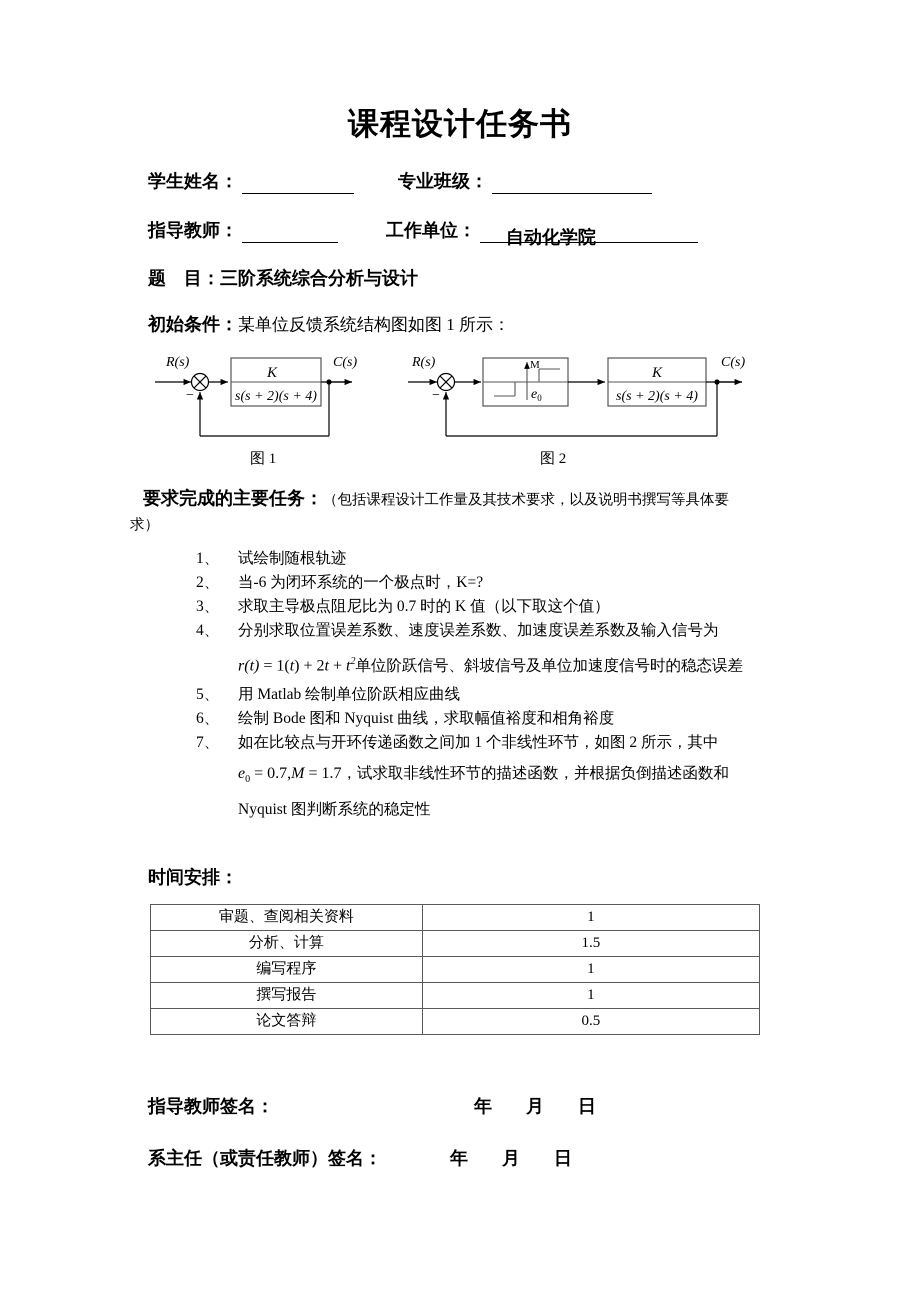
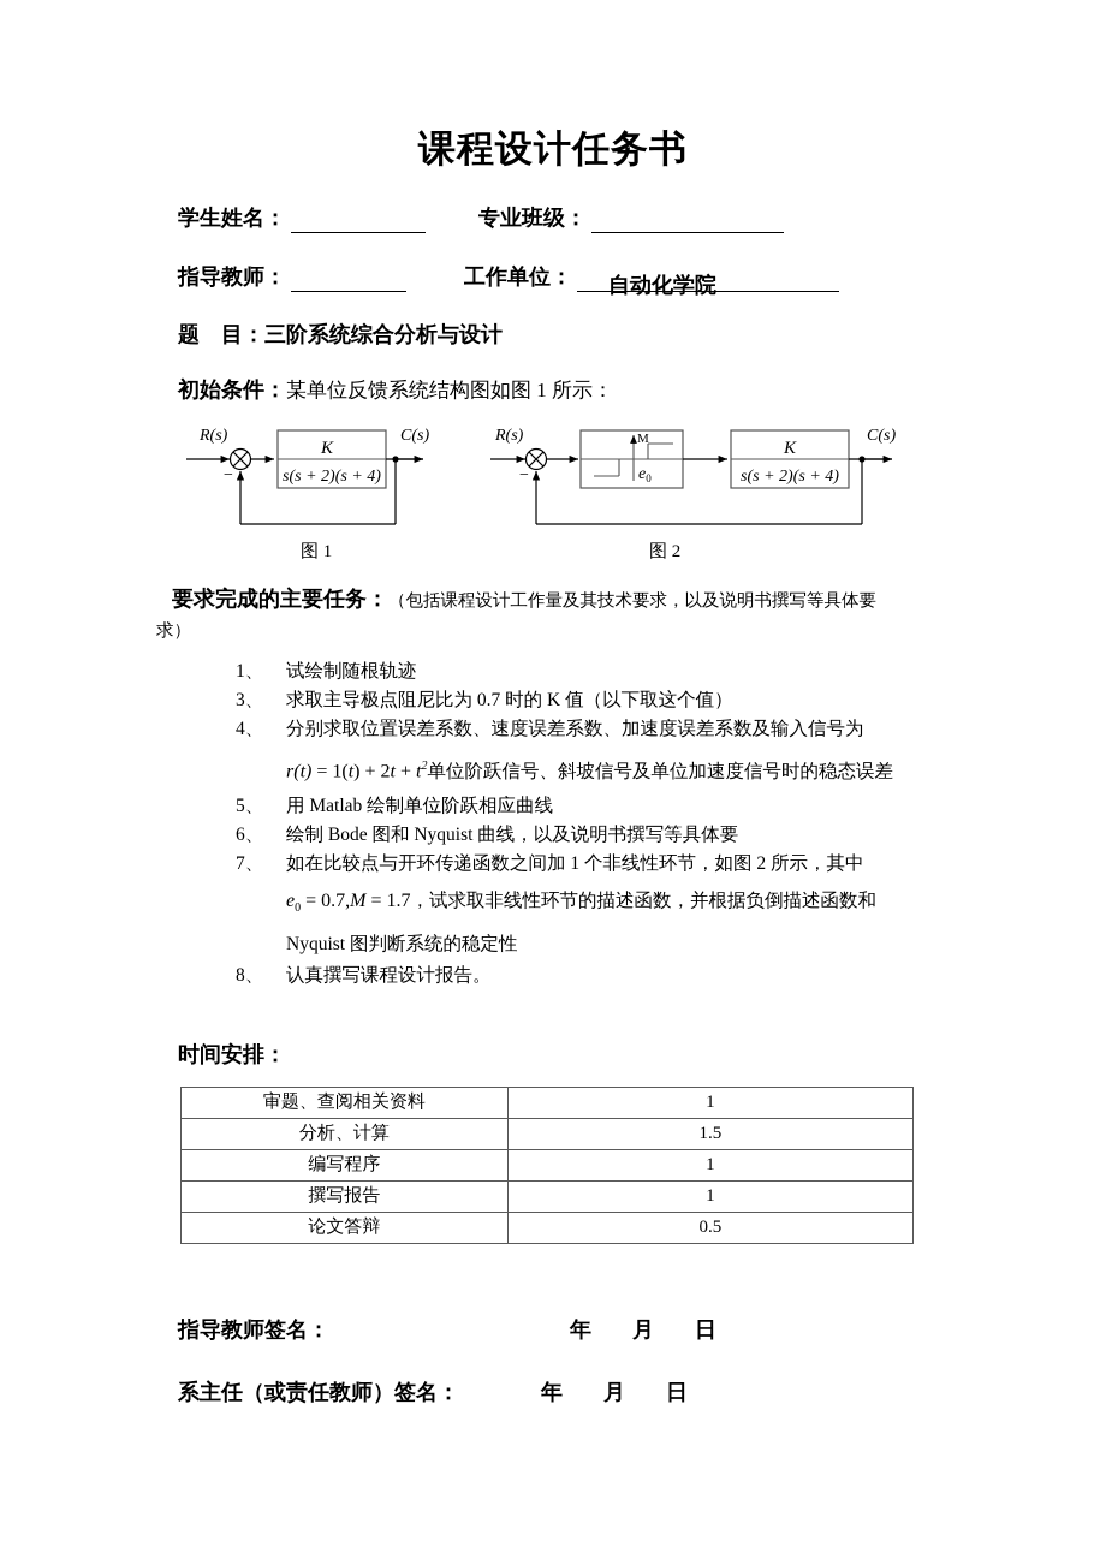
  课程设计任务书
  学生姓名： 专业班级：
  指导教师： 工作单位： 自动化学院
  题 目：三阶系统综合分析与设计
  初始条件：某单位反馈系统结构图如图 1 所示：
  R(s)
  C(s)
  −
  K
  s(s + 2)(s + 4)
  R(s)
  C(s)
  −
  M
  e0
  K
  s(s + 2)(s + 4)
  图 1
  图 2
  要求完成的主要任务：（包括课程设计工作量及其技术要求，以及说明书撰写等具体要
  求）
  1、
  试绘制随根轨迹
- 2、
- 当-6 为闭环系统的一个极点时，K=?
  3、
  求取主导极点阻尼比为 0.7 时的 K 值（以下取这个值）
  4、
  分别求取位置误差系数、速度误差系数、加速度误差系数及输入信号为
  r(t) = 1(t) + 2t + t2单位阶跃信号、斜坡信号及单位加速度信号时的稳态误差
  5、
  用 Matlab 绘制单位阶跃相应曲线
  6、
- 绘制 Bode 图和 Nyquist 曲线，求取幅值裕度和相角裕度
+ 绘制 Bode 图和 Nyquist 曲线，以及说明书撰写等具体要
  7、
  如在比较点与开环传递函数之间加 1 个非线性环节，如图 2 所示，其中
  e0 = 0.7,M = 1.7，试求取非线性环节的描述函数，并根据负倒描述函数和
  Nyquist 图判断系统的稳定性
+ 8、
+ 认真撰写课程设计报告。
  时间安排：
  审题、查阅相关资料	1
  分析、计算	1.5
  编写程序	1
  撰写报告	1
  论文答辩	0.5
  指导教师签名： 年 月 日
  系主任（或责任教师）签名： 年 月 日
